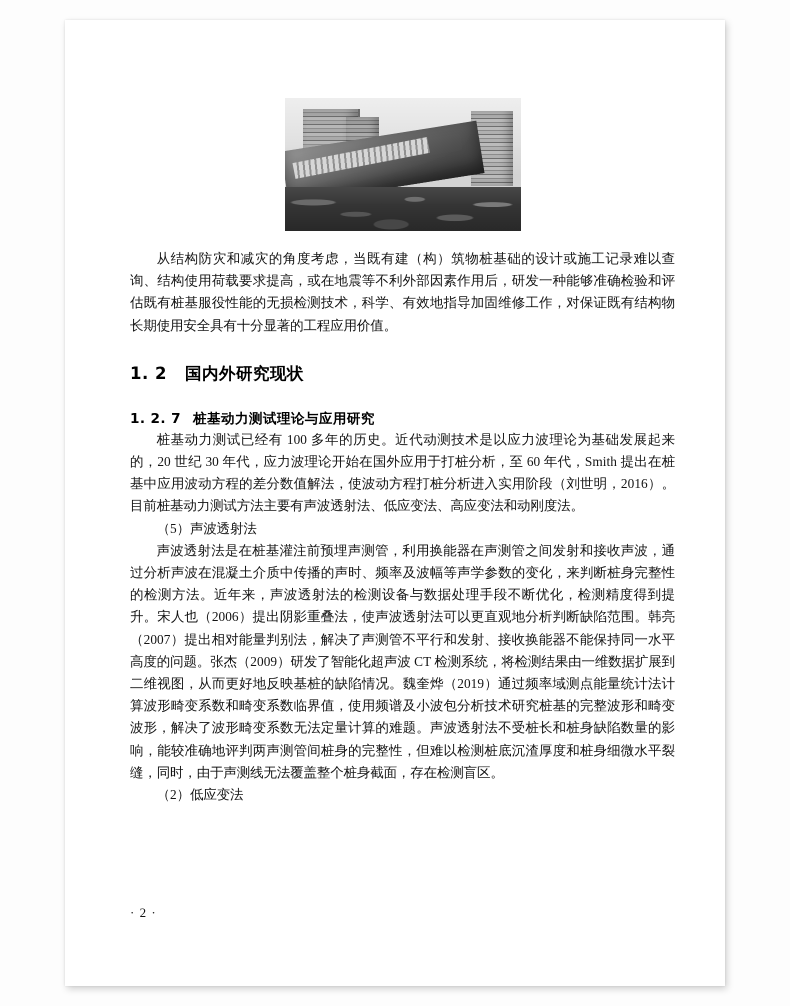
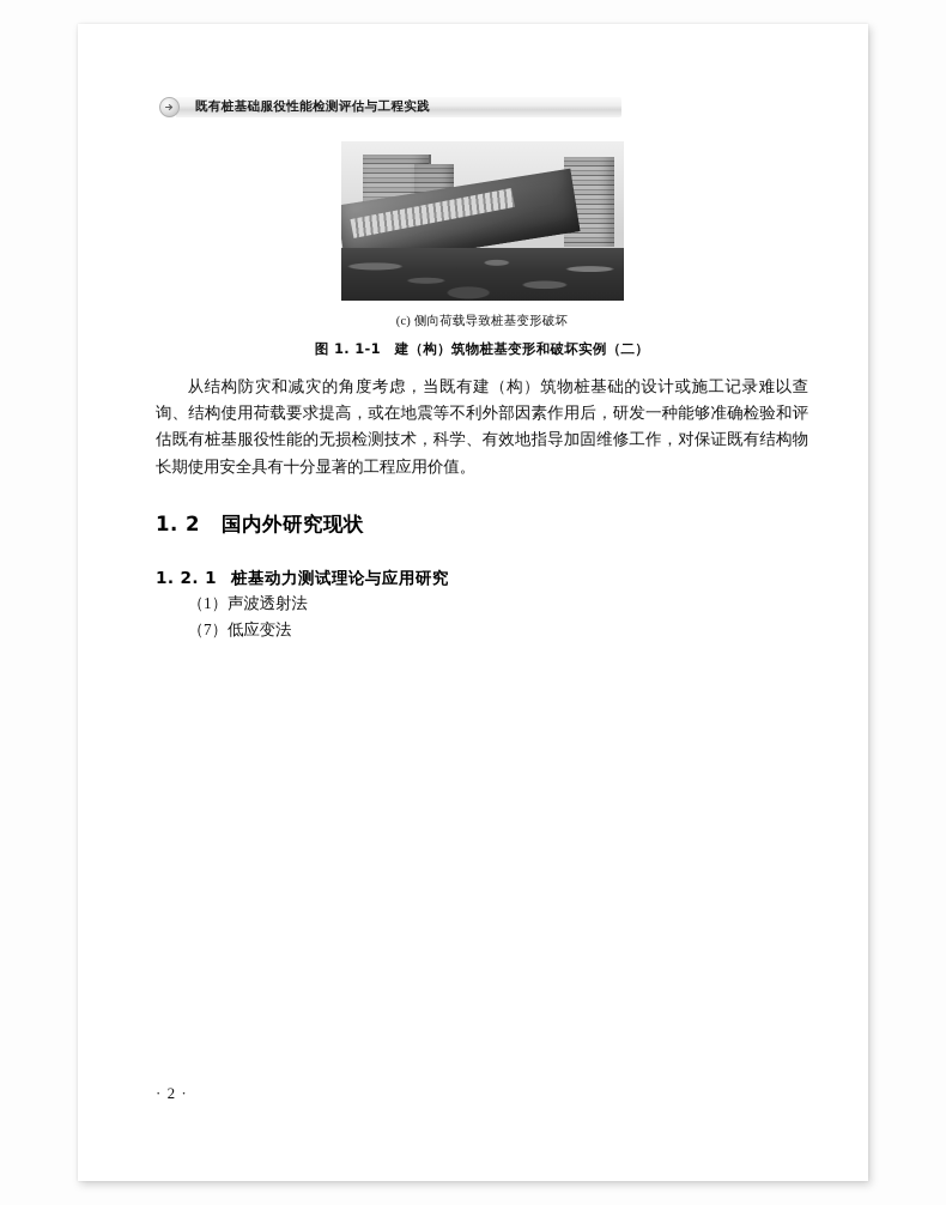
+ 既有桩基础服役性能检测评估与工程实践
+ (c) 侧向荷载导致桩基变形破坏
+ 图 1. 1-1 建（构）筑物桩基变形和破坏实例（二）
  从结构防灾和减灾的角度考虑，当既有建（构）筑物桩基础的设计或施工记录难以查询、结构使用荷载要求提高，或在地震等不利外部因素作用后，研发一种能够准确检验和评估既有桩基服役性能的无损检测技术，科学、有效地指导加固维修工作，对保证既有结构物长期使用安全具有十分显著的工程应用价值。
  1. 2 国内外研究现状
- 1. 2. 7 桩基动力测试理论与应用研究
+ 1. 2. 1 桩基动力测试理论与应用研究
- 桩基动力测试已经有 100 多年的历史。近代动测技术是以应力波理论为基础发展起来的，20 世纪 30 年代，应力波理论开始在国外应用于打桩分析，至 60 年代，Smith 提出在桩基中应用波动方程的差分数值解法，使波动方程打桩分析进入实用阶段（刘世明，2016）。目前桩基动力测试方法主要有声波透射法、低应变法、高应变法和动刚度法。
- （5）声波透射法
+ （1）声波透射法
- 声波透射法是在桩基灌注前预埋声测管，利用换能器在声测管之间发射和接收声波，通过分析声波在混凝土介质中传播的声时、频率及波幅等声学参数的变化，来判断桩身完整性的检测方法。近年来，声波透射法的检测设备与数据处理手段不断优化，检测精度得到提升。宋人也（2006）提出阴影重叠法，使声波透射法可以更直观地分析判断缺陷范围。韩亮（2007）提出相对能量判别法，解决了声测管不平行和发射、接收换能器不能保持同一水平高度的问题。张杰（2009）研发了智能化超声波 CT 检测系统，将检测结果由一维数据扩展到二维视图，从而更好地反映基桩的缺陷情况。魏奎烨（2019）通过频率域测点能量统计法计算波形畸变系数和畸变系数临界值，使用频谱及小波包分析技术研究桩基的完整波形和畸变波形，解决了波形畸变系数无法定量计算的难题。声波透射法不受桩长和桩身缺陷数量的影响，能较准确地评判两声测管间桩身的完整性，但难以检测桩底沉渣厚度和桩身细微水平裂缝，同时，由于声测线无法覆盖整个桩身截面，存在检测盲区。
- （2）低应变法
+ （7）低应变法
  · 2 ·
